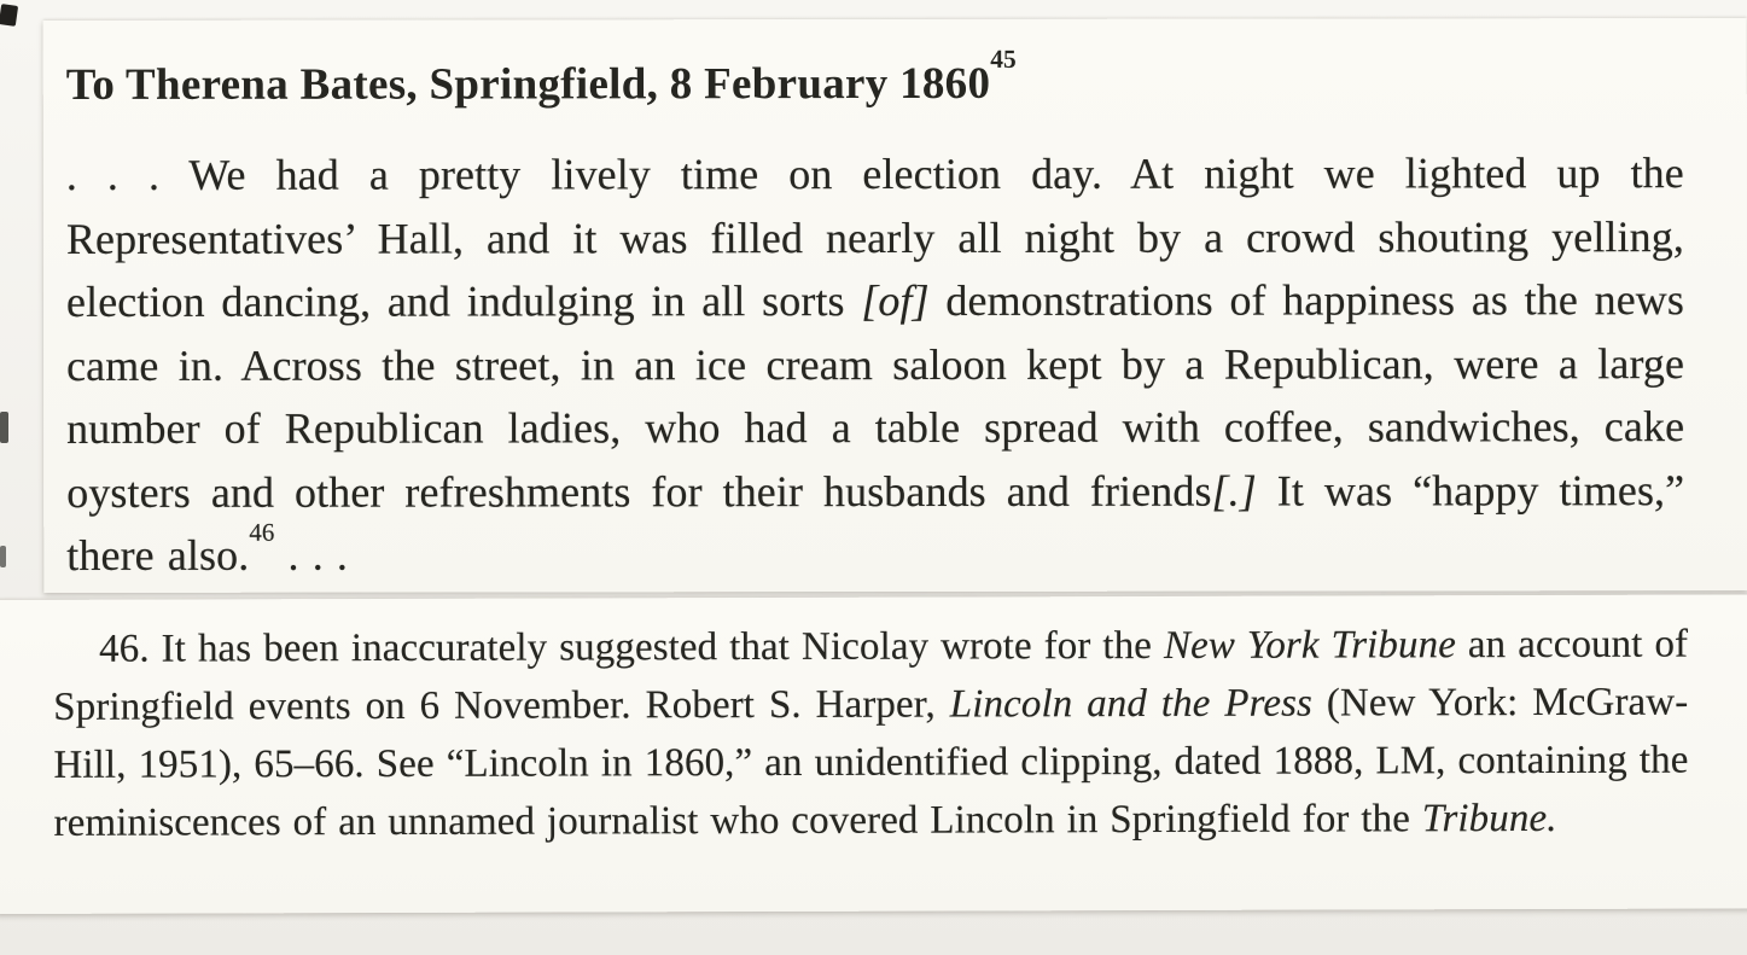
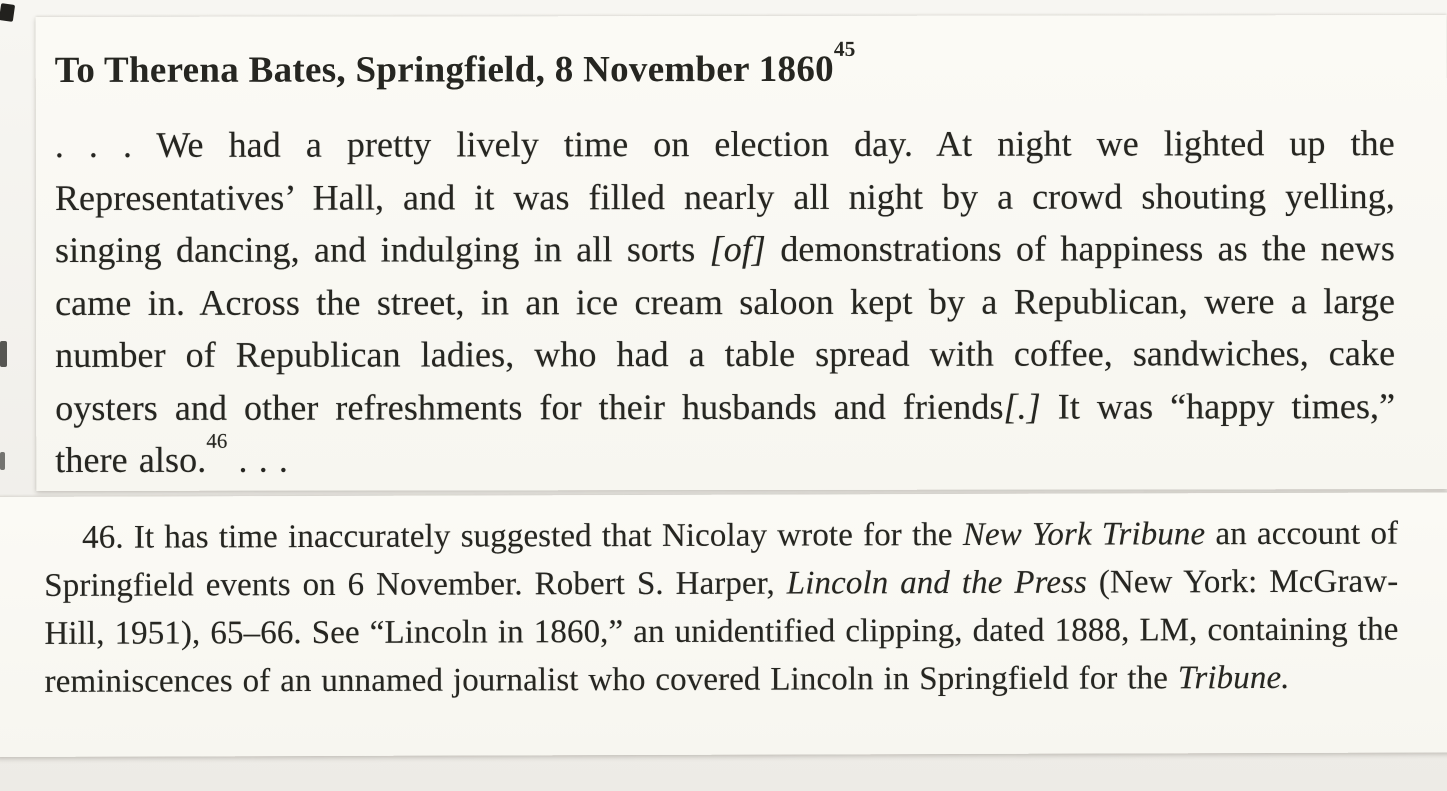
- To Therena Bates, Springfield, 8 February 186045
+ To Therena Bates, Springfield, 8 November 186045
- . . . We had a pretty lively time on election day. At night we lighted up the Representatives’ Hall, and it was filled nearly all night by a crowd shouting yelling, election dancing, and indulging in all sorts [of] demonstrations of happiness as the news came in. Across the street, in an ice cream saloon kept by a Republican, were a large number of Republican ladies, who had a table spread with coffee, sandwiches, cake oysters and other refreshments for their husbands and friends[.] It was “happy times,” there also.46 . . .
+ . . . We had a pretty lively time on election day. At night we lighted up the Representatives’ Hall, and it was filled nearly all night by a crowd shouting yelling, singing dancing, and indulging in all sorts [of] demonstrations of happiness as the news came in. Across the street, in an ice cream saloon kept by a Republican, were a large number of Republican ladies, who had a table spread with coffee, sandwiches, cake oysters and other refreshments for their husbands and friends[.] It was “happy times,” there also.46 . . .
- 46. It has been inaccurately suggested that Nicolay wrote for the New York Tribune an account of Springfield events on 6 November. Robert S. Harper, Lincoln and the Press (New York: McGraw-Hill, 1951), 65–66. See “Lincoln in 1860,” an unidentified clipping, dated 1888, LM, containing the reminiscences of an unnamed journalist who covered Lincoln in Springfield for the Tribune.
+ 46. It has time inaccurately suggested that Nicolay wrote for the New York Tribune an account of Springfield events on 6 November. Robert S. Harper, Lincoln and the Press (New York: McGraw-Hill, 1951), 65–66. See “Lincoln in 1860,” an unidentified clipping, dated 1888, LM, containing the reminiscences of an unnamed journalist who covered Lincoln in Springfield for the Tribune.
